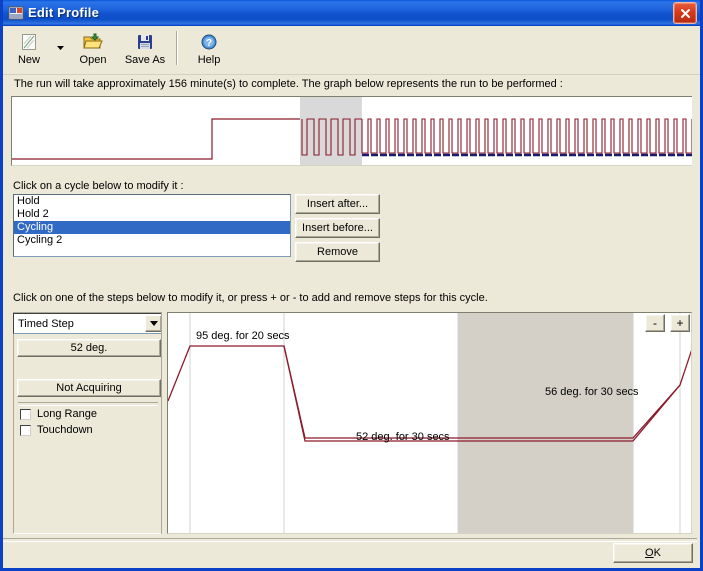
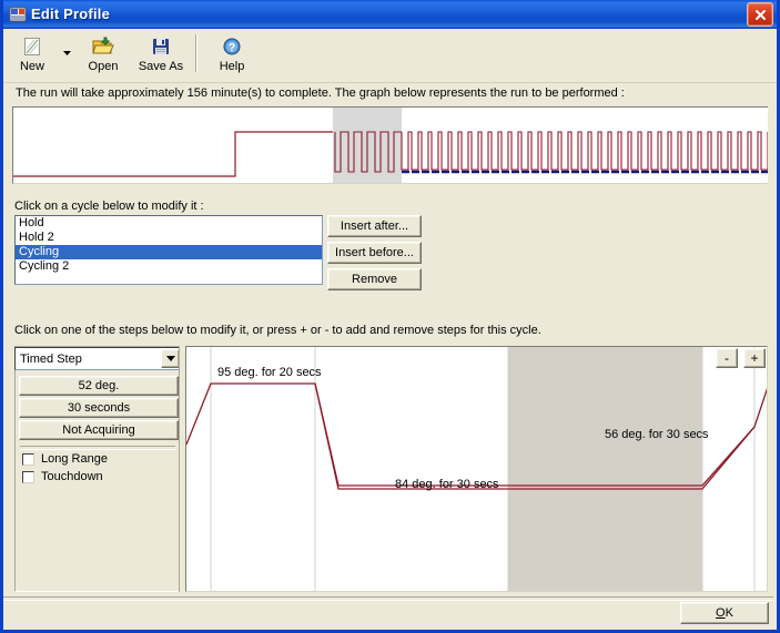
  Edit Profile
  New
  Open
  Save As
  ?
  Help
  The run will take approximately 156 minute(s) to complete. The graph below represents the run to be performed :
  Click on a cycle below to modify it :
  Hold
  Hold 2
  Cycling
  Cycling 2
  Insert after...
  Insert before...
  Remove
  Click on one of the steps below to modify it, or press + or - to add and remove steps for this cycle.
  Timed Step
  52 deg.
+ 30 seconds
  Not Acquiring
  Long Range
  Touchdown
  95 deg. for 20 secs
- 52 deg. for 30 secs
+ 84 deg. for 30 secs
  56 deg. for 30 secs
  -
  +
  OK
